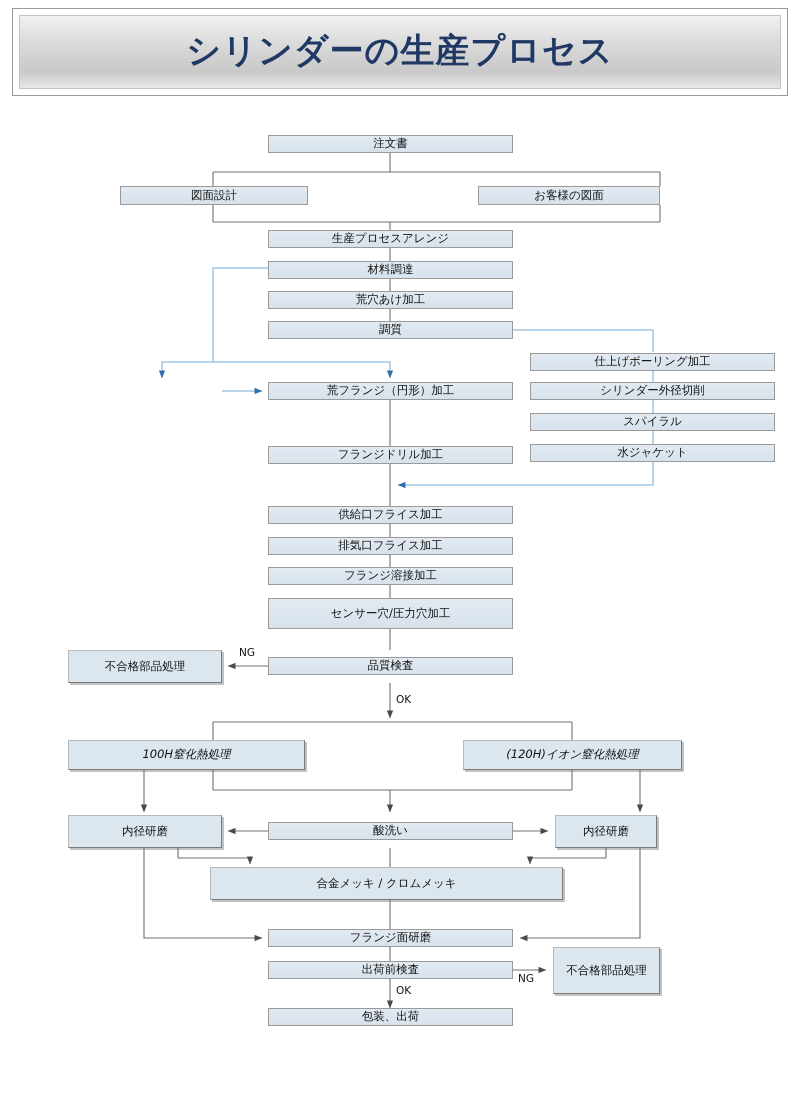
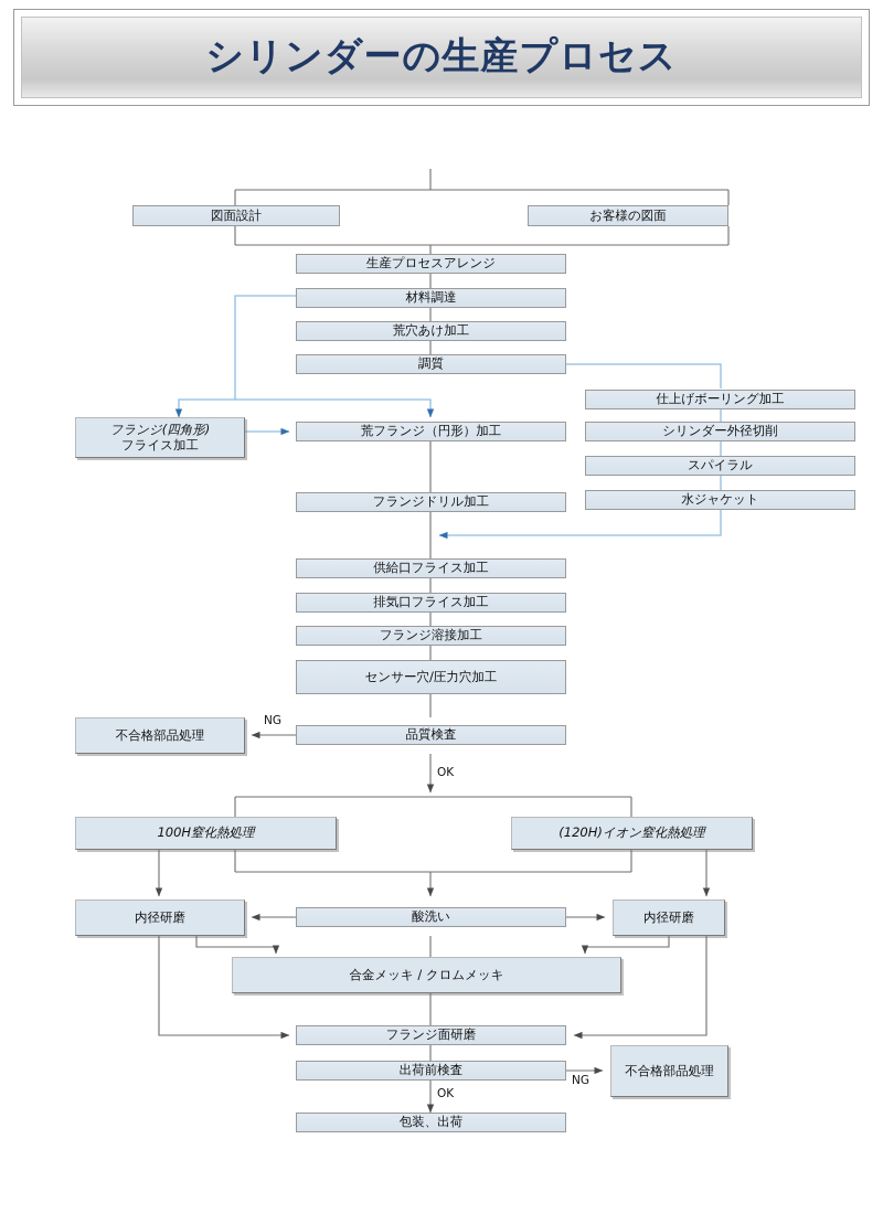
  シリンダーの生産プロセス
- 注文書
  図面設計
  お客様の図面
  生産プロセスアレンジ
  材料調達
  荒穴あけ加工
  調質
  仕上げボーリング加工
  シリンダー外径切削
  スパイラル
  水ジャケット
+ フランジ(四角形)
+ フライス加工
  荒フランジ（円形）加工
  フランジドリル加工
  供給口フライス加工
  排気口フライス加工
  フランジ溶接加工
  センサー穴/圧力穴加工
  品質検査
  不合格部品処理
  100H窒化熱処理
  (120H)イオン窒化熱処理
  内径研磨
  酸洗い
  内径研磨
  合金メッキ / クロムメッキ
  フランジ面研磨
  出荷前検査
  不合格部品処理
  包装、出荷
  NG
  OK
  NG
  OK
